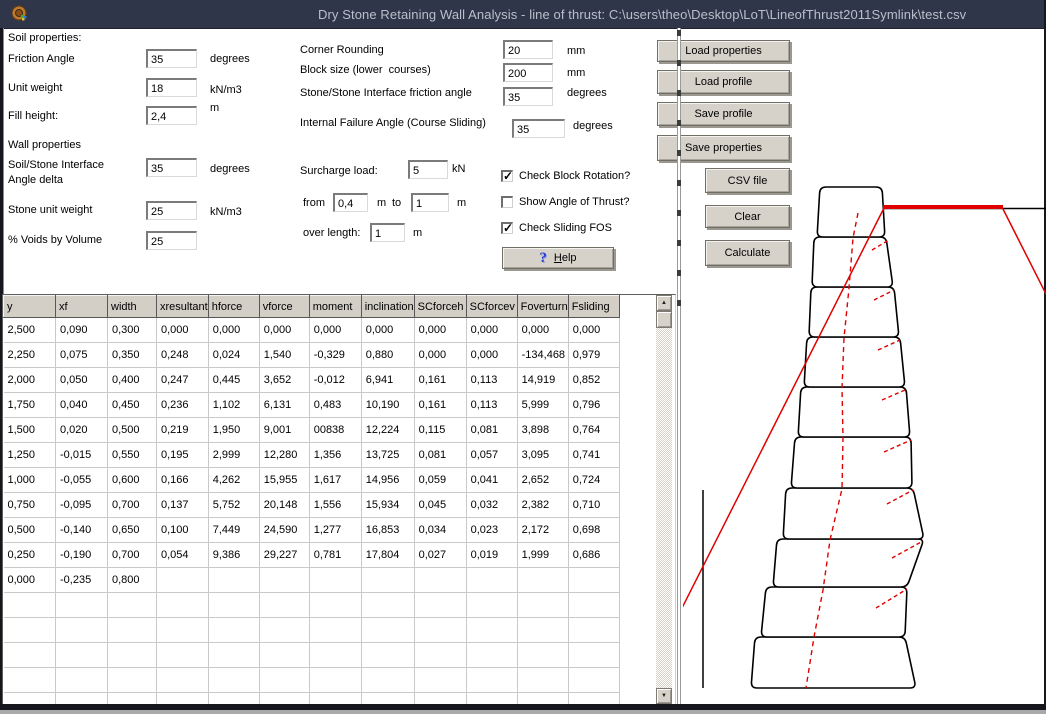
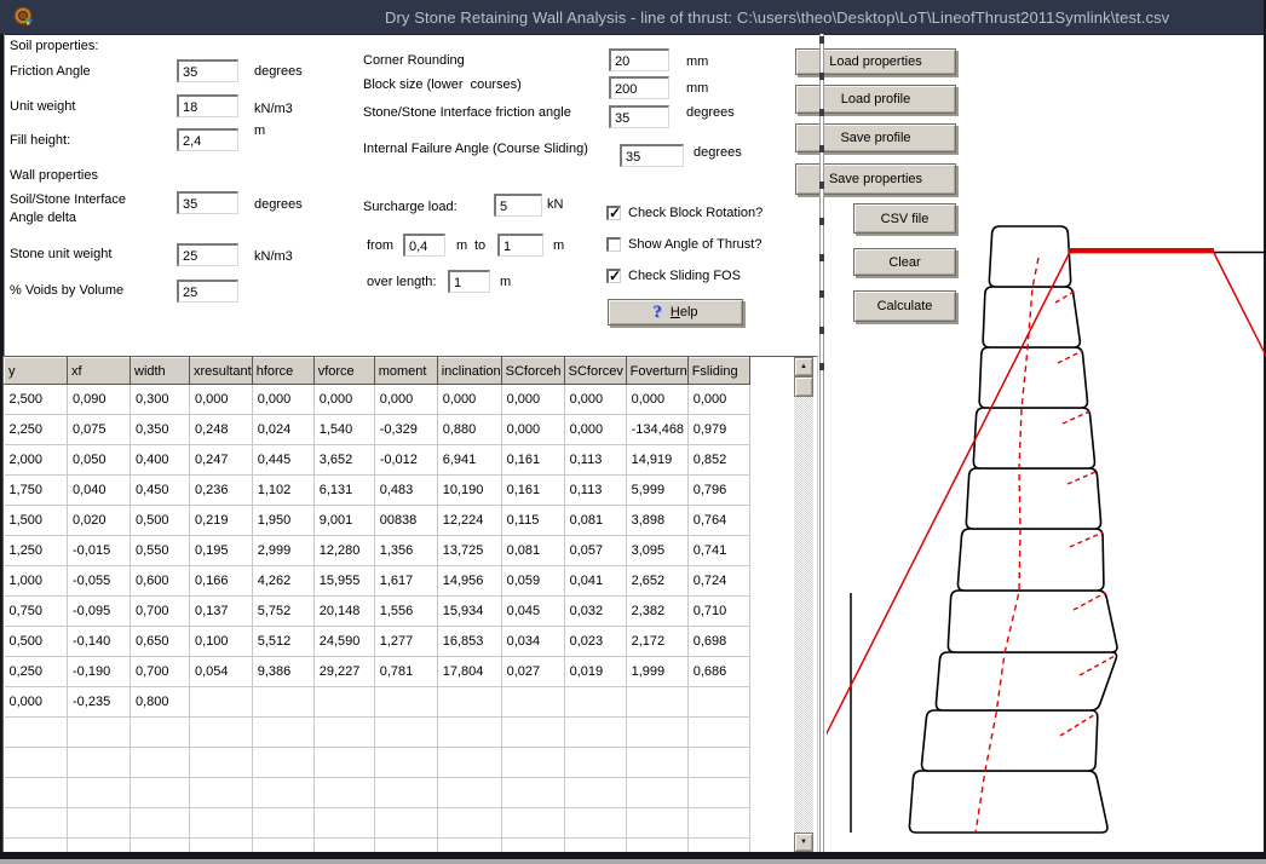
  Dry Stone Retaining Wall Analysis - line of thrust: C:\users\theo\Desktop\LoT\LineofThrust2011Symlink\test.csv
  Soil properties:
  Friction Angle
  35
  degrees
  Unit weight
  18
  kN/m3
  Fill height:
  2,4
  m
  Wall properties
  Soil/Stone Interface
  Angle delta
  35
  degrees
  Stone unit weight
  25
  kN/m3
  % Voids by Volume
  25
  Corner Rounding
  20
  mm
  Block size (lower courses)
  200
  mm
  Stone/Stone Interface friction angle
  35
  degrees
  Internal Failure Angle (Course Sliding)
  35
  degrees
  Surcharge load:
  5
  kN
  from
  0,4
  m
  to
  1
  m
  over length:
  1
  m
  Check Block Rotation?
  Show Angle of Thrust?
  Check Sliding FOS
  ?
  Help
  Load properties
  Load profile
  Save profile
  Save properties
  CSV file
  Clear
  Calculate
  y	xf	width	xresultant	hforce	vforce	moment	inclination	SCforceh	SCforcev	Foverturn	Fsliding
  2,500	0,090	0,300	0,000	0,000	0,000	0,000	0,000	0,000	0,000	0,000	0,000
  2,250	0,075	0,350	0,248	0,024	1,540	-0,329	0,880	0,000	0,000	-134,468	0,979
  2,000	0,050	0,400	0,247	0,445	3,652	-0,012	6,941	0,161	0,113	14,919	0,852
  1,750	0,040	0,450	0,236	1,102	6,131	0,483	10,190	0,161	0,113	5,999	0,796
  1,500	0,020	0,500	0,219	1,950	9,001	00838	12,224	0,115	0,081	3,898	0,764
  1,250	-0,015	0,550	0,195	2,999	12,280	1,356	13,725	0,081	0,057	3,095	0,741
  1,000	-0,055	0,600	0,166	4,262	15,955	1,617	14,956	0,059	0,041	2,652	0,724
  0,750	-0,095	0,700	0,137	5,752	20,148	1,556	15,934	0,045	0,032	2,382	0,710
- 0,500	-0,140	0,650	0,100	7,449	24,590	1,277	16,853	0,034	0,023	2,172	0,698
+ 0,500	-0,140	0,650	0,100	5,512	24,590	1,277	16,853	0,034	0,023	2,172	0,698
  0,250	-0,190	0,700	0,054	9,386	29,227	0,781	17,804	0,027	0,019	1,999	0,686
  0,000	-0,235	0,800
